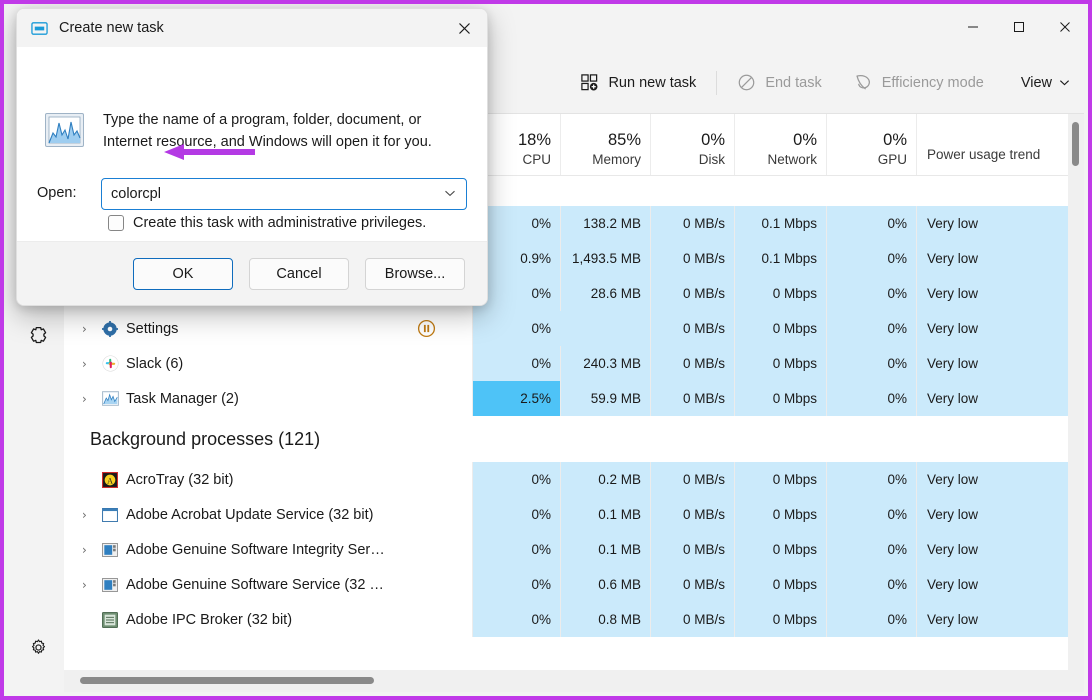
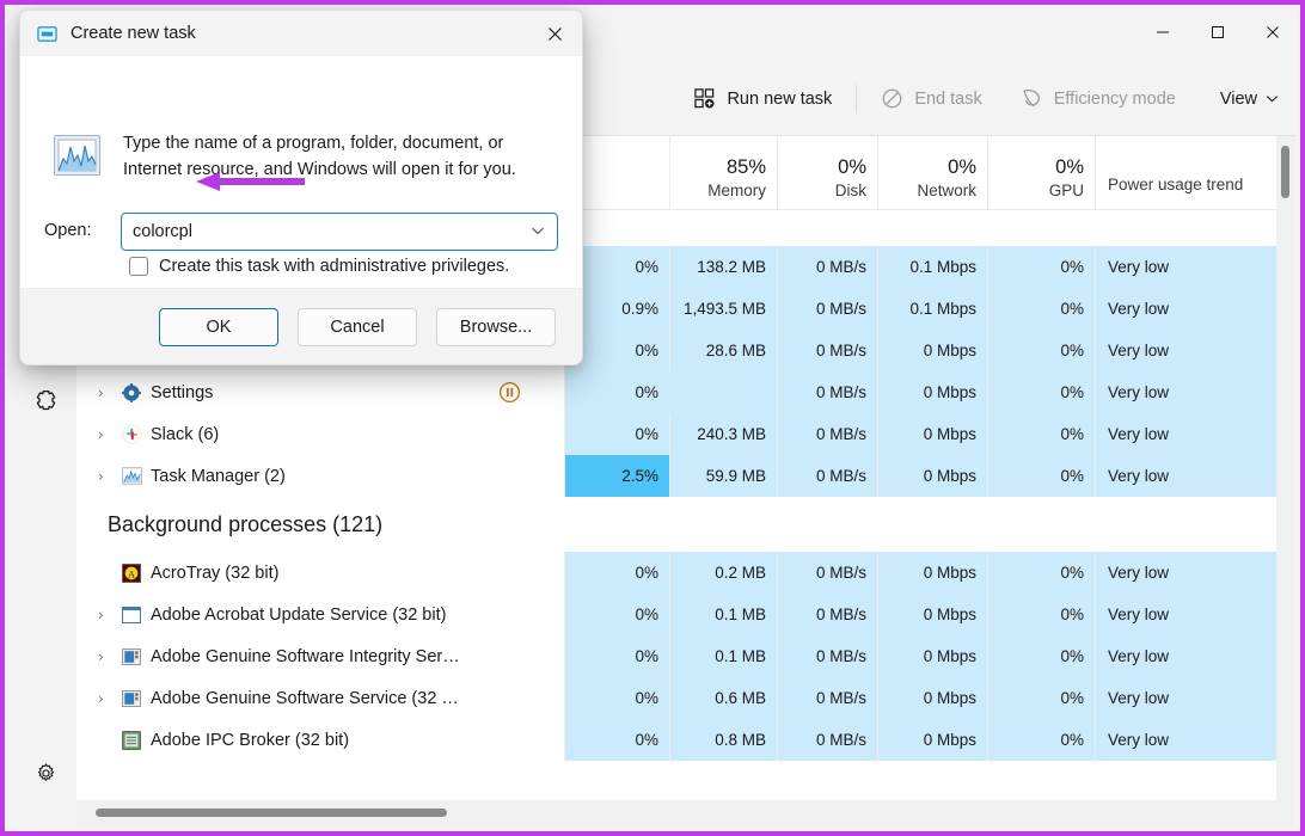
  Run new task
  End task
  Efficiency mode
  View
- 18%
- CPU
  85%
  Memory
  0%
  Disk
  0%
  Network
  0%
  GPU
  Power usage trend
  0%
  138.2 MB
  0 MB/s
  0.1 Mbps
  0%
  Very low
  0.9%
  1,493.5 MB
  0 MB/s
  0.1 Mbps
  0%
  Very low
  0%
  28.6 MB
  0 MB/s
  0 Mbps
  0%
  Very low
  ›
  Settings
  0%
  0 MB/s
  0 Mbps
  0%
  Very low
  ›
  Slack (6)
  0%
  240.3 MB
  0 MB/s
  0 Mbps
  0%
  Very low
  ›
  Task Manager (2)
  2.5%
  59.9 MB
  0 MB/s
  0 Mbps
  0%
  Very low
  Background processes (121)
  A
  AcroTray (32 bit)
  0%
  0.2 MB
  0 MB/s
  0 Mbps
  0%
  Very low
  ›
  Adobe Acrobat Update Service (32 bit)
  0%
  0.1 MB
  0 MB/s
  0 Mbps
  0%
  Very low
  ›
  Adobe Genuine Software Integrity Ser…
  0%
  0.1 MB
  0 MB/s
  0 Mbps
  0%
  Very low
  ›
  Adobe Genuine Software Service (32 …
  0%
  0.6 MB
  0 MB/s
  0 Mbps
  0%
  Very low
  Adobe IPC Broker (32 bit)
  0%
  0.8 MB
  0 MB/s
  0 Mbps
  0%
  Very low
  Create new task
  Type the name of a program, folder, document, or Internet resource, and Windows will open it for you.
  Open:
  colorcpl
  Create this task with administrative privileges.
  OK
  Cancel
  Browse...
